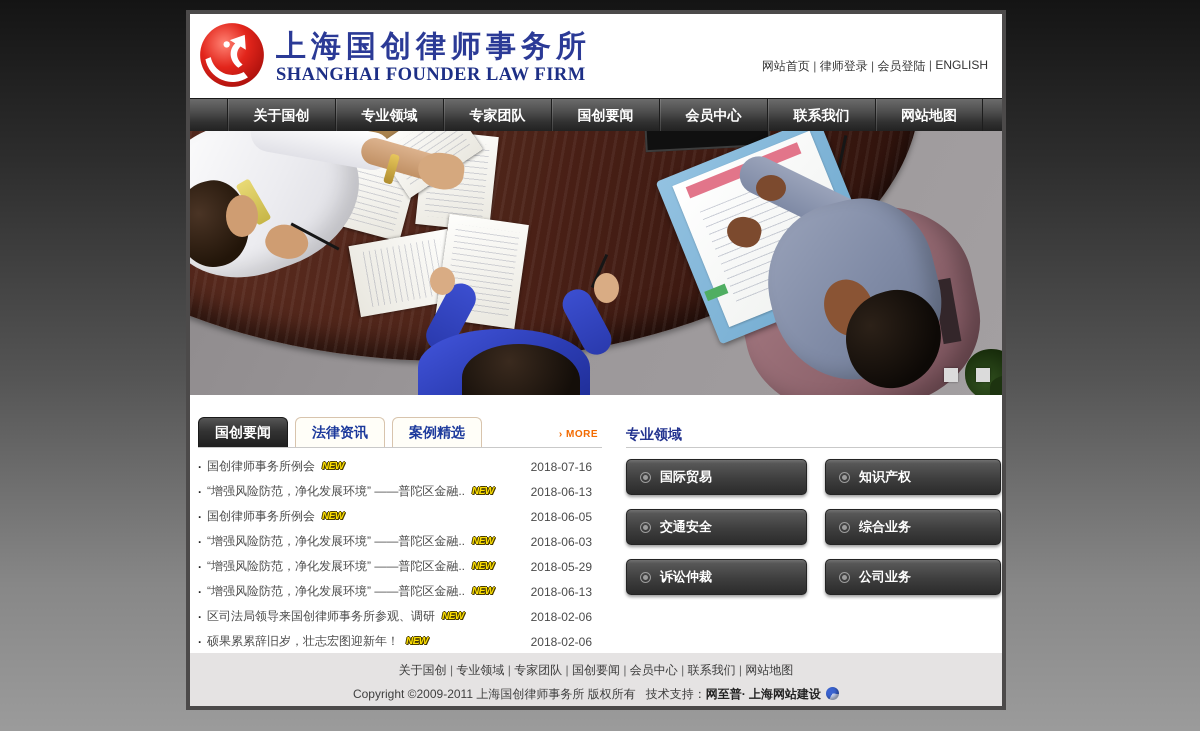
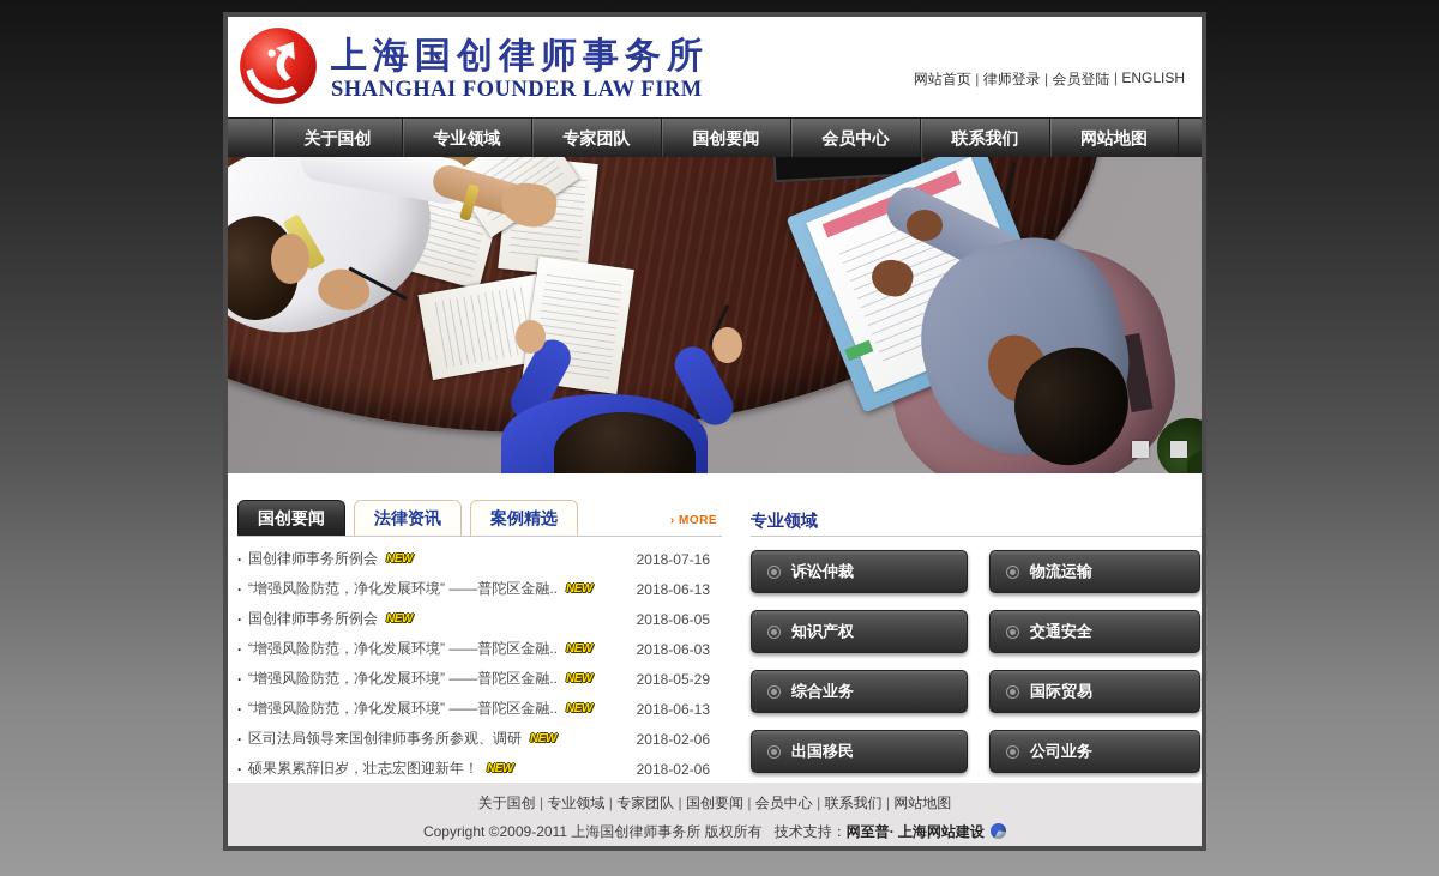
  上海国创律师事务所
  SHANGHAI FOUNDER LAW FIRM
  网站首页
  律师登录
  会员登陆
  ENGLISH
  关于国创
  专业领域
  专家团队
  国创要闻
  会员中心
  联系我们
  网站地图
  国创要闻 法律资讯 案例精选
  › MORE
  国创律师事务所例会
  NEW
  2018-07-16
  “增强风险防范，净化发展环境” ——普陀区金融..
  NEW
  2018-06-13
  国创律师事务所例会
  NEW
  2018-06-05
  “增强风险防范，净化发展环境” ——普陀区金融..
  NEW
  2018-06-03
  “增强风险防范，净化发展环境” ——普陀区金融..
  NEW
  2018-05-29
  “增强风险防范，净化发展环境” ——普陀区金融..
  NEW
  2018-06-13
  区司法局领导来国创律师事务所参观、调研
  NEW
  2018-02-06
  硕果累累辞旧岁，壮志宏图迎新年！
  NEW
  2018-02-06
  专业领域
- 国际贸易
+ 诉讼仲裁
+ 物流运输
  知识产权
  交通安全
  综合业务
- 诉讼仲裁
+ 国际贸易
+ 出国移民
  公司业务
  关于国创
  专业领域
  专家团队
  国创要闻
  会员中心
  联系我们
  网站地图
  Copyright ©2009-2011 上海国创律师事务所 版权所有 技术支持：网至普· 上海网站建设
